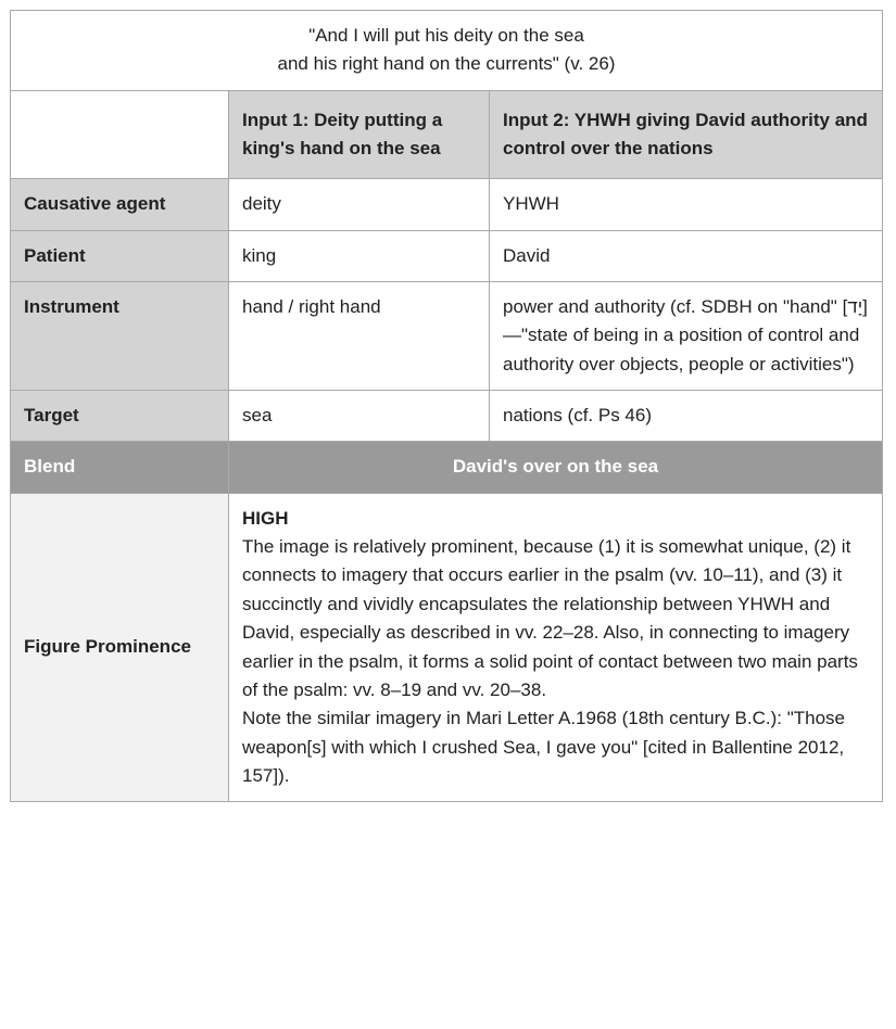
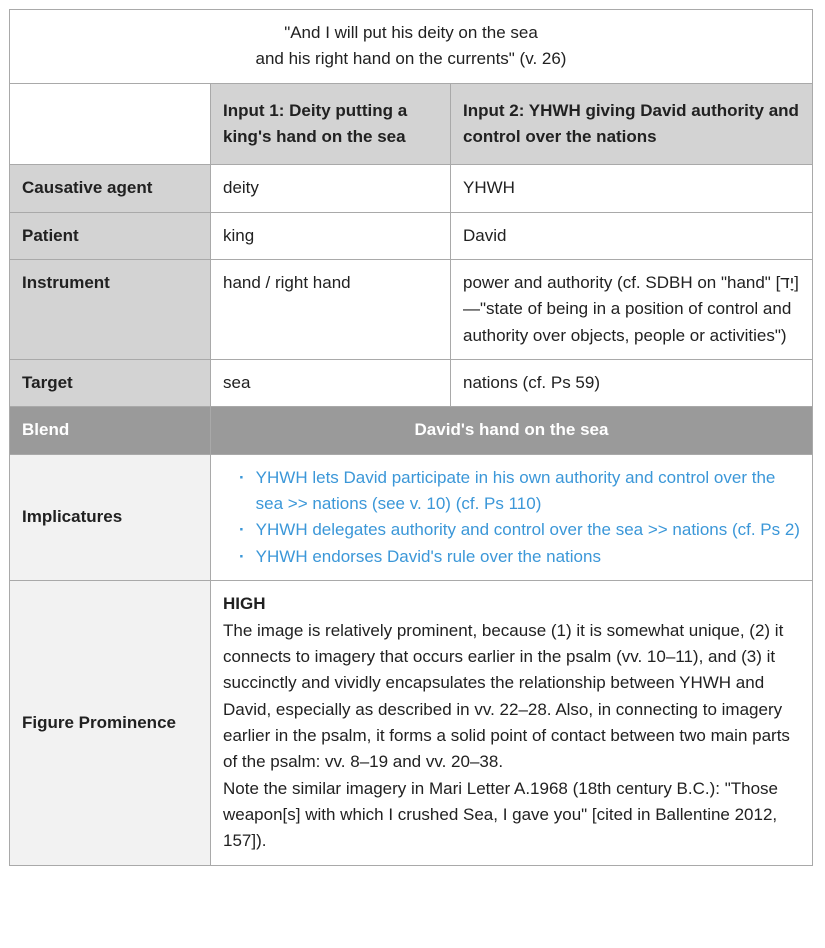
  "And I will put his deity on the sea and his right hand on the currents" (v. 26)
  	Input 1: Deity putting a king's hand on the sea	Input 2: YHWH giving David authority and control over the nations
  Causative agent	deity	YHWH
  Patient	king	David
  Instrument	hand / right hand	power and authority (cf. SDBH on "hand" [יָד] —"state of being in a position of control and authority over objects, people or activities")
- Target	sea	nations (cf. Ps 46)
+ Target	sea	nations (cf. Ps 59)
- Blend	David's over on the sea
+ Blend	David's hand on the sea
+ Implicatures	· YHWH lets David participate in his own authority and control over the sea >> nations (see v. 10) (cf. Ps 110) · YHWH delegates authority and control over the sea >> nations (cf. Ps 2) · YHWH endorses David's rule over the nations
  Figure Prominence	HIGH The image is relatively prominent, because (1) it is somewhat unique, (2) it connects to imagery that occurs earlier in the psalm (vv. 10–11), and (3) it succinctly and vividly encapsulates the relationship between YHWH and David, especially as described in vv. 22–28. Also, in connecting to imagery earlier in the psalm, it forms a solid point of contact between two main parts of the psalm: vv. 8–19 and vv. 20–38. Note the similar imagery in Mari Letter A.1968 (18th century B.C.): "Those weapon[s] with which I crushed Sea, I gave you" [cited in Ballentine 2012, 157]).
